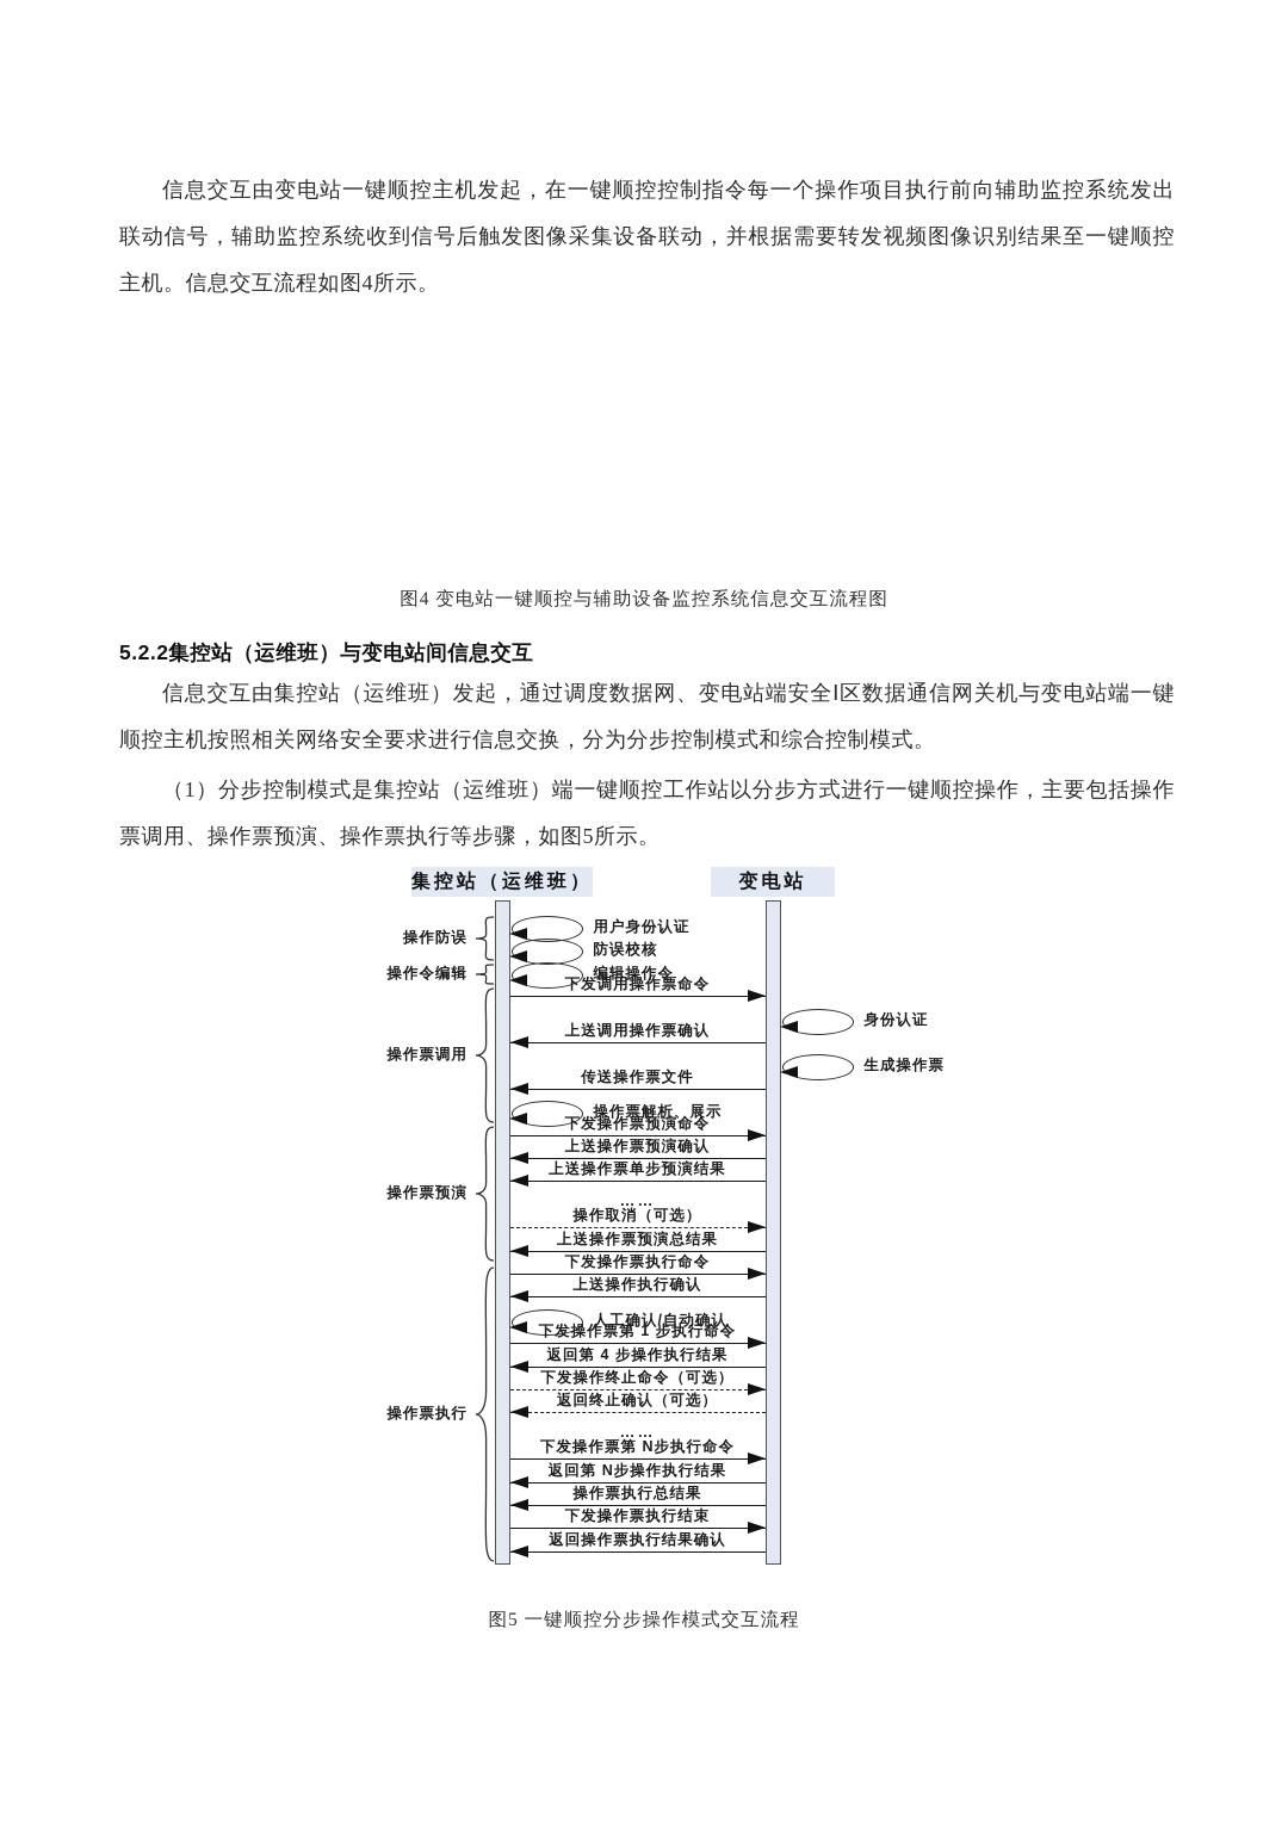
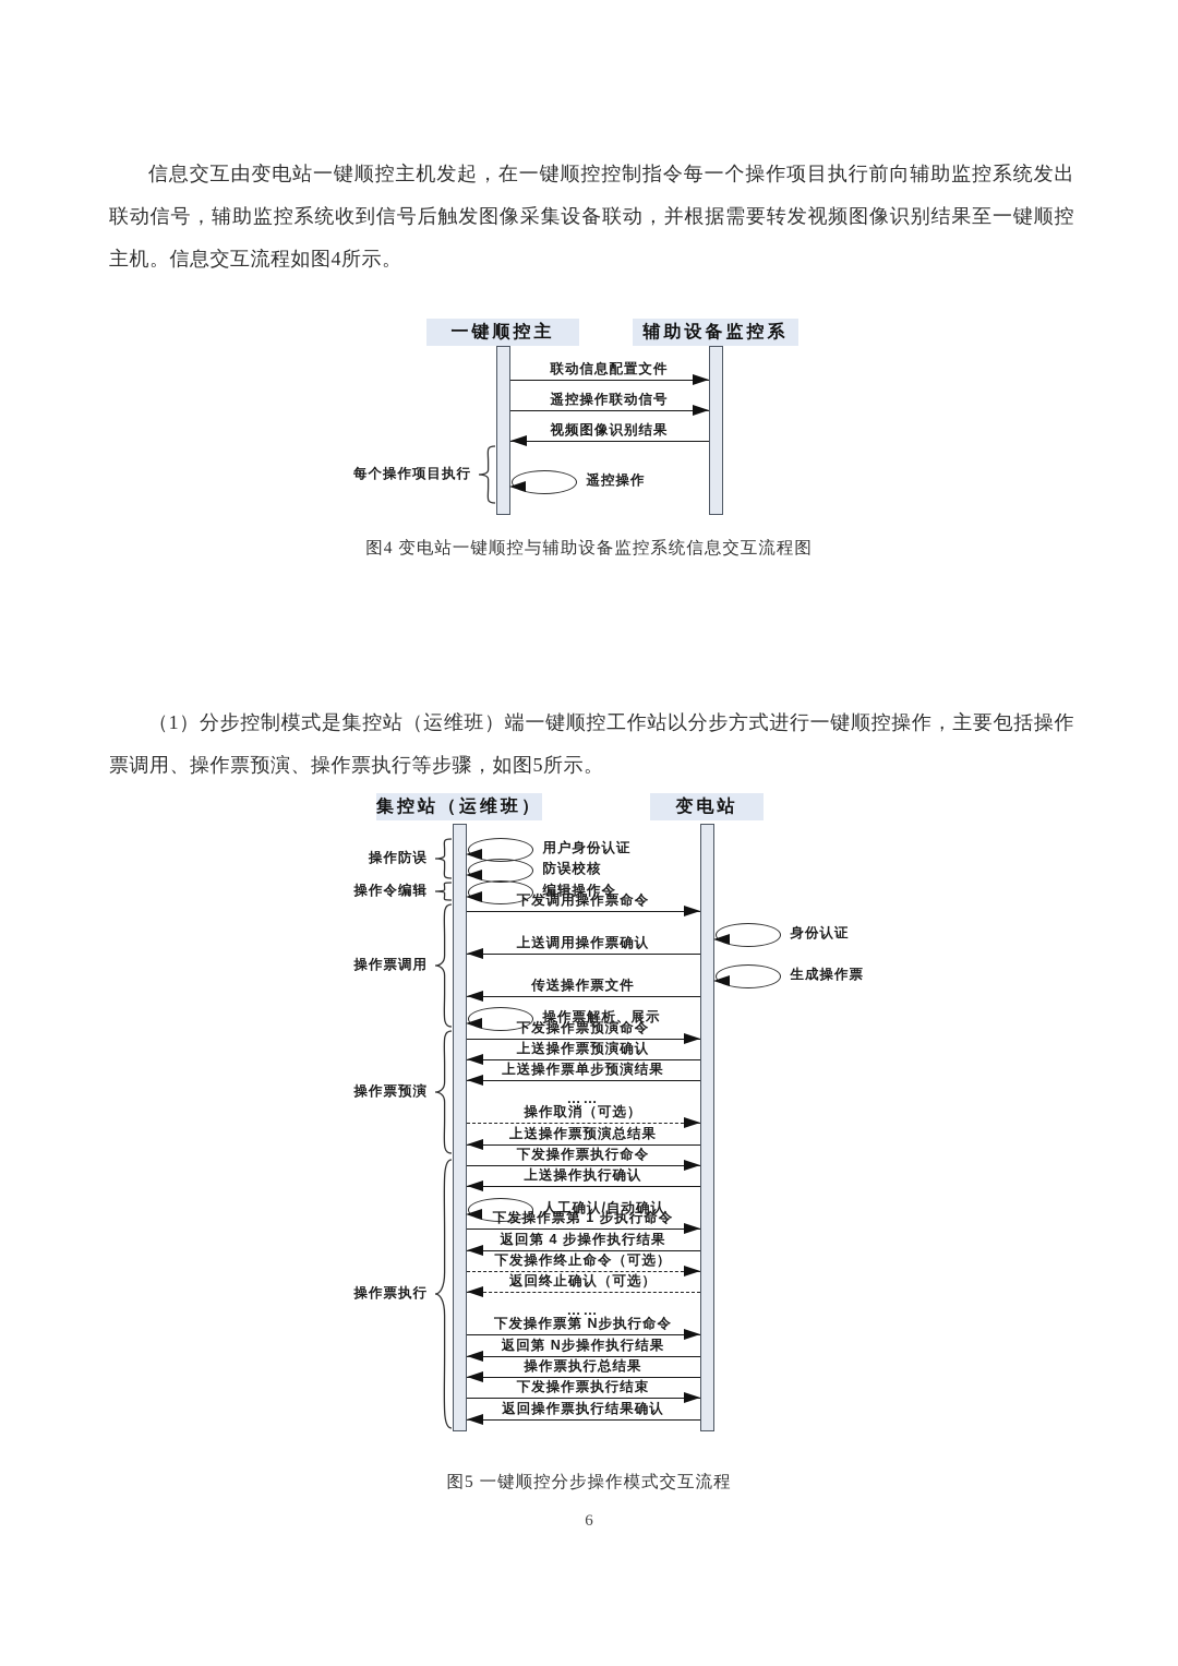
  信息交互由变电站一键顺控主机发起，在一键顺控控制指令每一个操作项目执行前向辅助监控系统发出联动信号，辅助监控系统收到信号后触发图像采集设备联动，并根据需要转发视频图像识别结果至一键顺控主机。信息交互流程如图4所示。
+ 一键顺控主
+ 辅助设备监控系
+ 联动信息配置文件
+ 遥控操作联动信号
+ 视频图像识别结果
+ 遥控操作
+ 每个操作项目执行
  图4 变电站一键顺控与辅助设备监控系统信息交互流程图
- 5.2.2集控站（运维班）与变电站间信息交互
- 信息交互由集控站（运维班）发起，通过调度数据网、变电站端安全Ⅰ区数据通信网关机与变电站端一键顺控主机按照相关网络安全要求进行信息交换，分为分步控制模式和综合控制模式。
  （1）分步控制模式是集控站（运维班）端一键顺控工作站以分步方式进行一键顺控操作，主要包括操作票调用、操作票预演、操作票执行等步骤，如图5所示。
  集控站（运维班）
  变电站
  用户身份认证
  防误校核
  编辑操作令
  下发调用操作票命令
  身份认证
  上送调用操作票确认
  生成操作票
  传送操作票文件
  操作票解析、展示
  下发操作票预演命令
  上送操作票预演确认
  上送操作票单步预演结果
  ……
  操作取消（可选）
  上送操作票预演总结果
  下发操作票执行命令
  上送操作执行确认
  人工确认/自动确认
  下发操作票第 1 步执行命令
  返回第 4 步操作执行结果
  下发操作终止命令（可选）
  返回终止确认（可选）
  ……
  下发操作票第 N步执行命令
  返回第 N步操作执行结果
  操作票执行总结果
  下发操作票执行结束
  返回操作票执行结果确认
  操作防误
  操作令编辑
  操作票调用
  操作票预演
  操作票执行
  图5 一键顺控分步操作模式交互流程
+ 6
